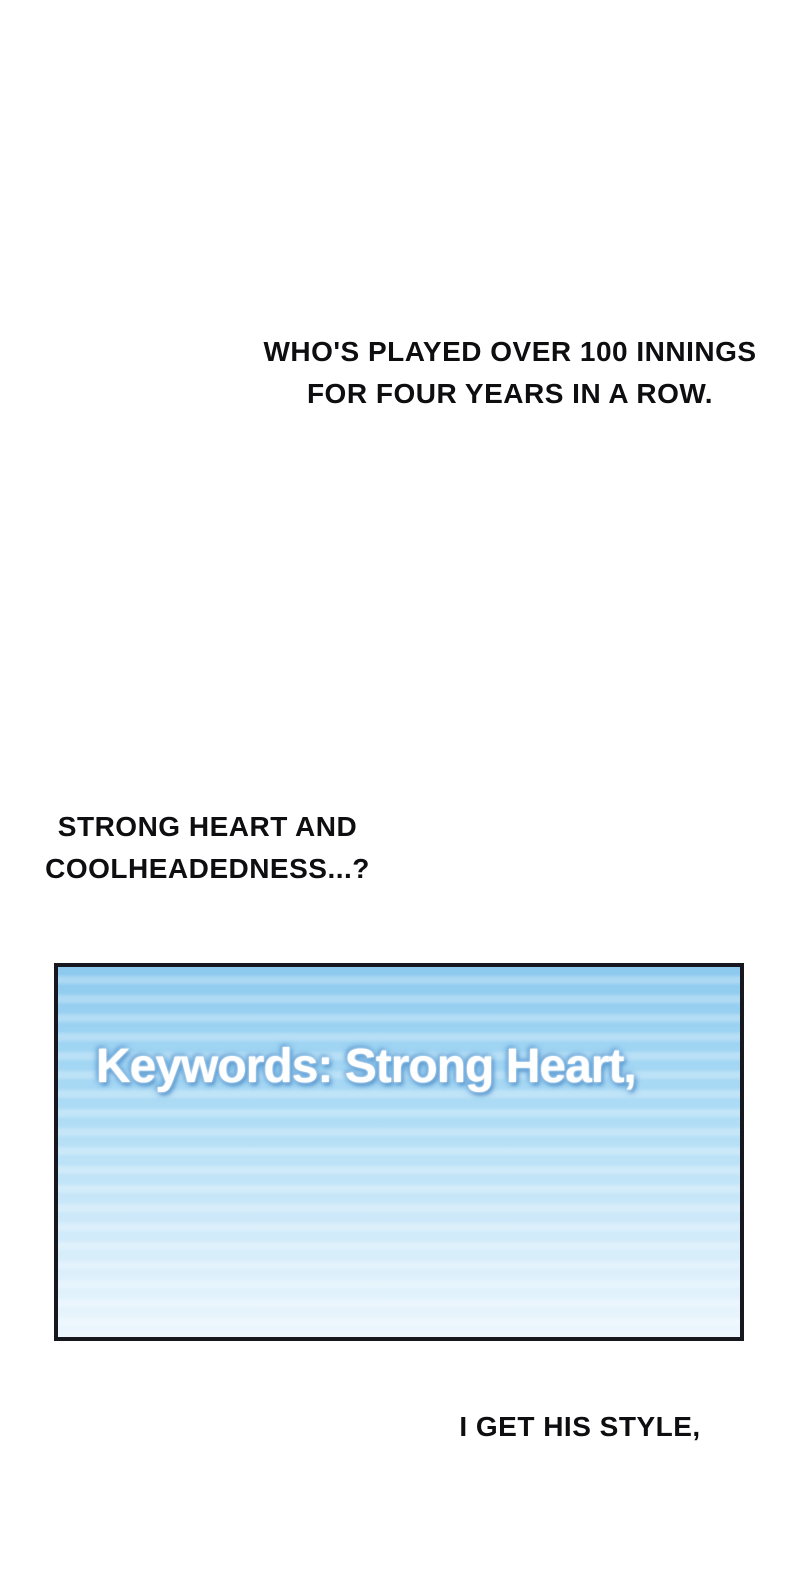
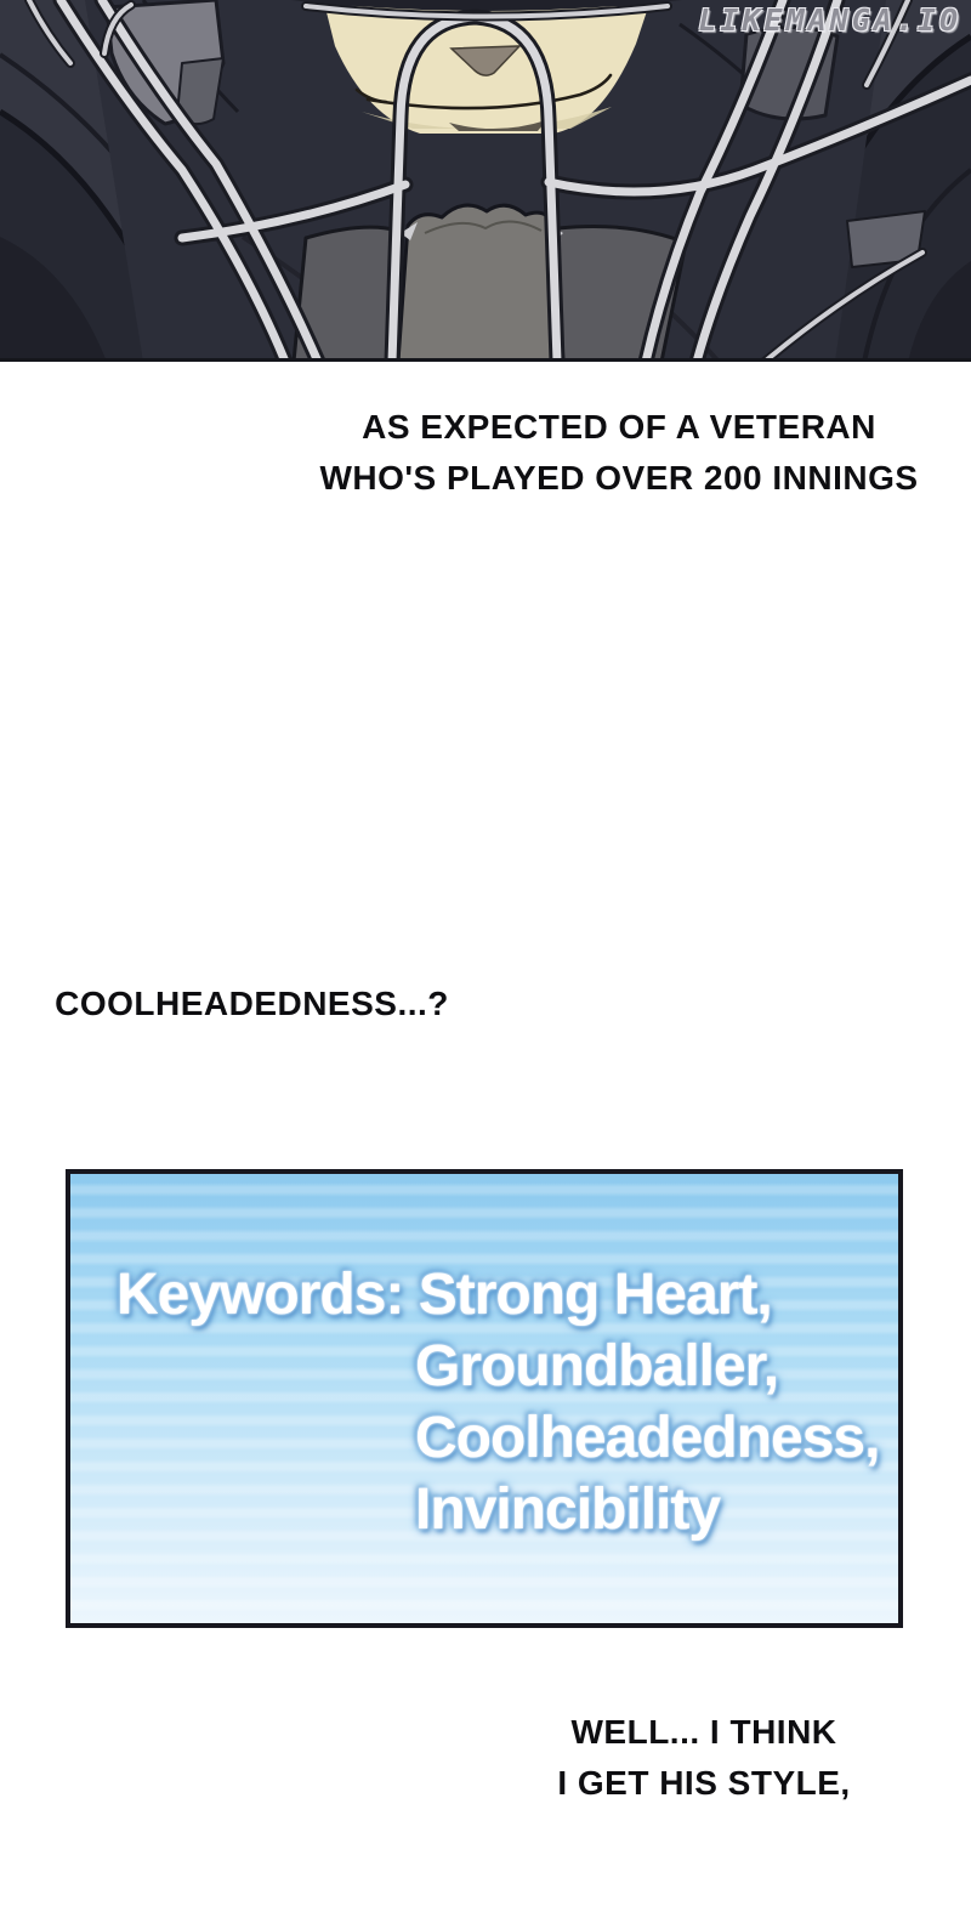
+ LIKEMANGA.IO
+ AS EXPECTED OF A VETERAN
- WHO'S PLAYED OVER 100 INNINGS
+ WHO'S PLAYED OVER 200 INNINGS
- FOR FOUR YEARS IN A ROW.
- STRONG HEART AND
  COOLHEADEDNESS...?
  Keywords: Strong Heart,
+ Groundballer,
+ Coolheadedness,
+ Invincibility
+ WELL... I THINK
  I GET HIS STYLE,
